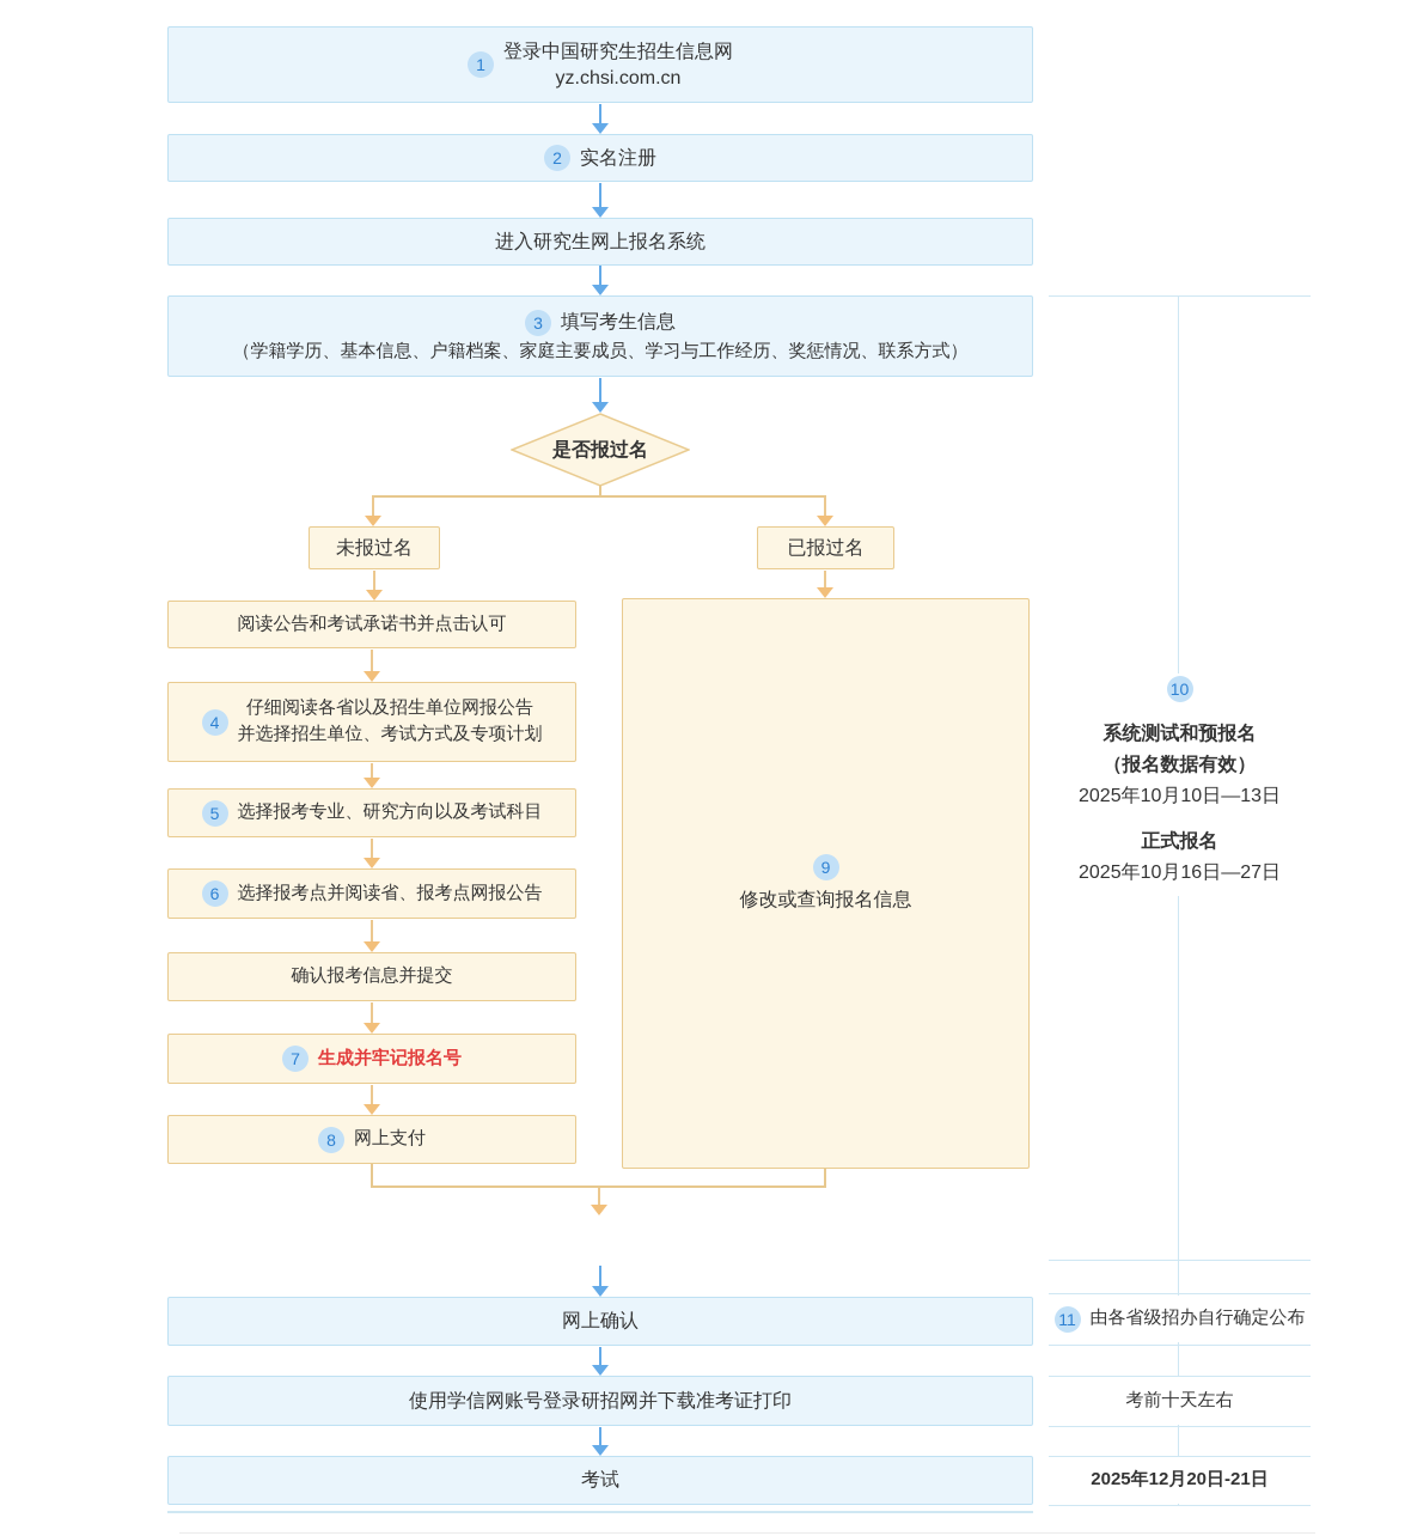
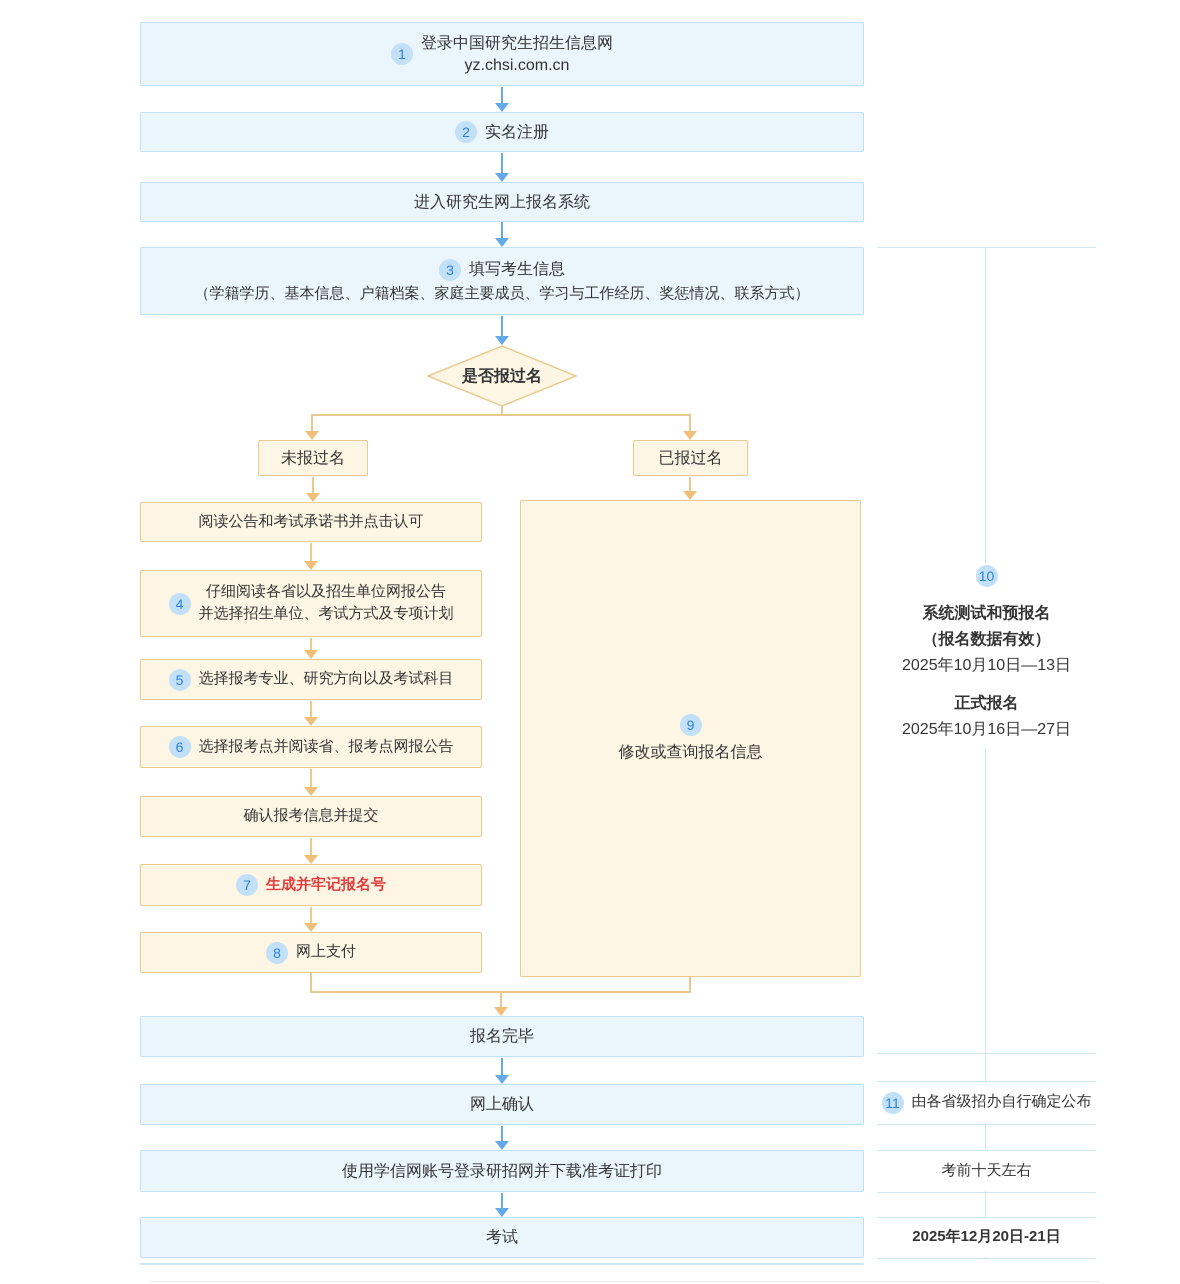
  1
  登录中国研究生招生信息网
  yz.chsi.com.cn
  2
  实名注册
  进入研究生网上报名系统
  3
  填写考生信息
  （学籍学历、基本信息、户籍档案、家庭主要成员、学习与工作经历、奖惩情况、联系方式）
  是否报过名
  未报过名
  已报过名
  阅读公告和考试承诺书并点击认可
  4
  仔细阅读各省以及招生单位网报公告
  并选择招生单位、考试方式及专项计划
  5
  选择报考专业、研究方向以及考试科目
  6
  选择报考点并阅读省、报考点网报公告
  确认报考信息并提交
  7
  生成并牢记报名号
  8
  网上支付
  9
  修改或查询报名信息
+ 报名完毕
  网上确认
  使用学信网账号登录研招网并下载准考证打印
  考试
  10
  系统测试和预报名
  （报名数据有效）
  2025年10月10日—13日
  正式报名
  2025年10月16日—27日
  11
  由各省级招办自行确定公布
  考前十天左右
  2025年12月20日-21日
